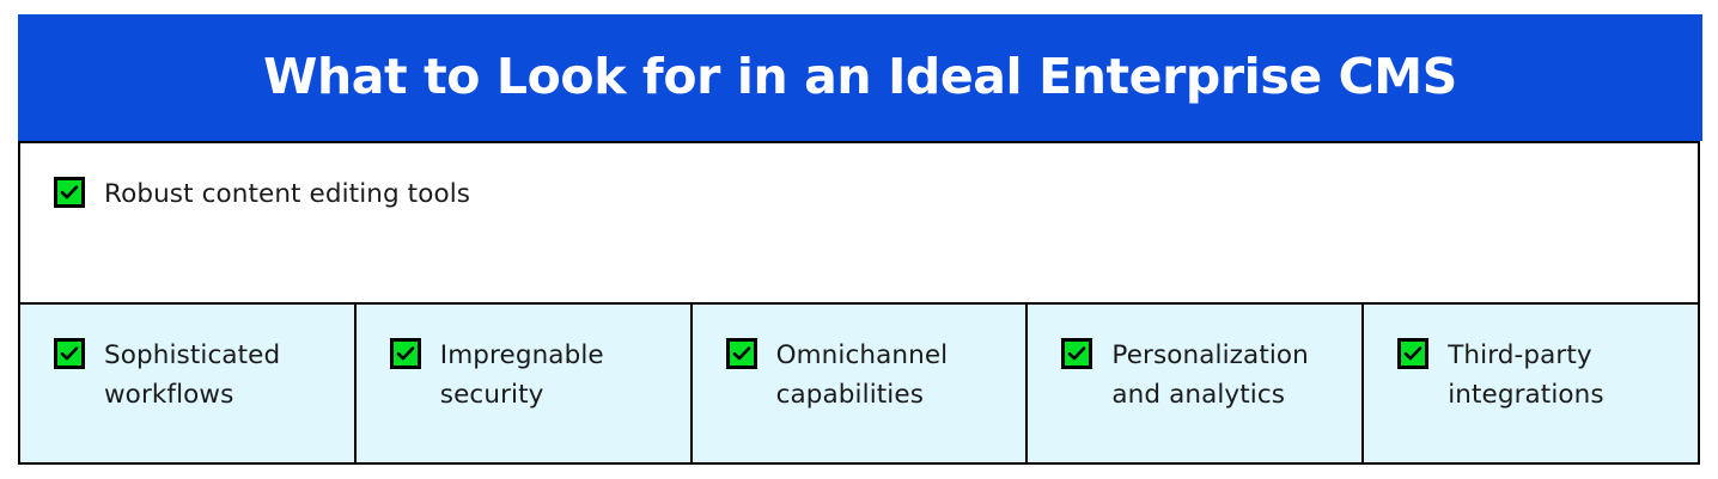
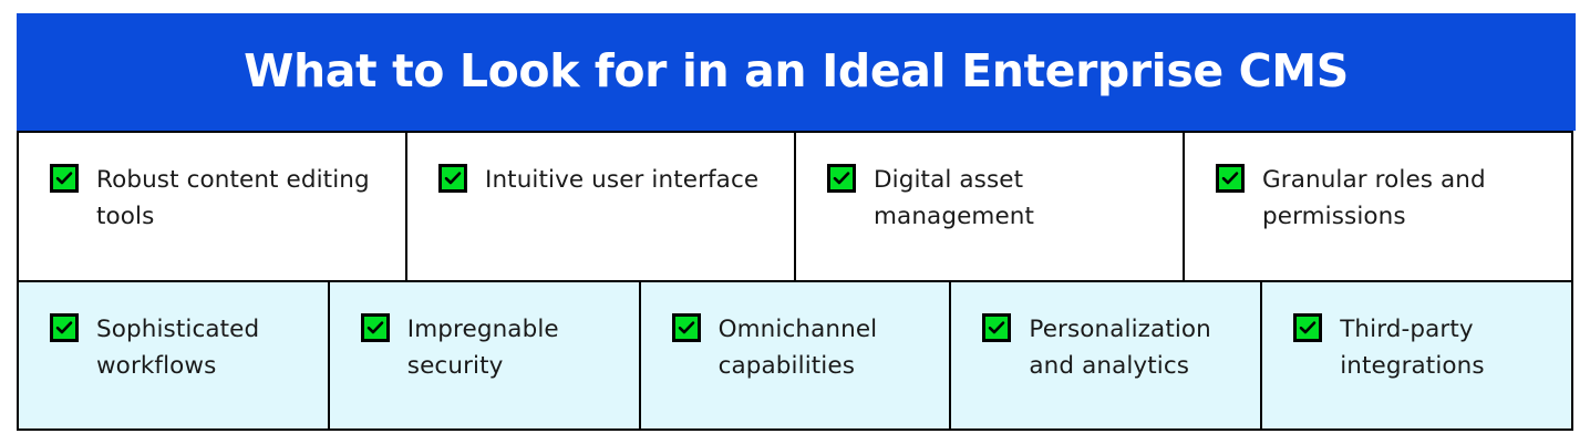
  What to Look for in an Ideal Enterprise CMS
  Robust content editing tools
+ Intuitive user interface
+ Digital asset management
+ Granular roles and permissions
  Sophisticated workflows
  Impregnable security
  Omnichannel capabilities
  Personalization and analytics
  Third-party integrations
